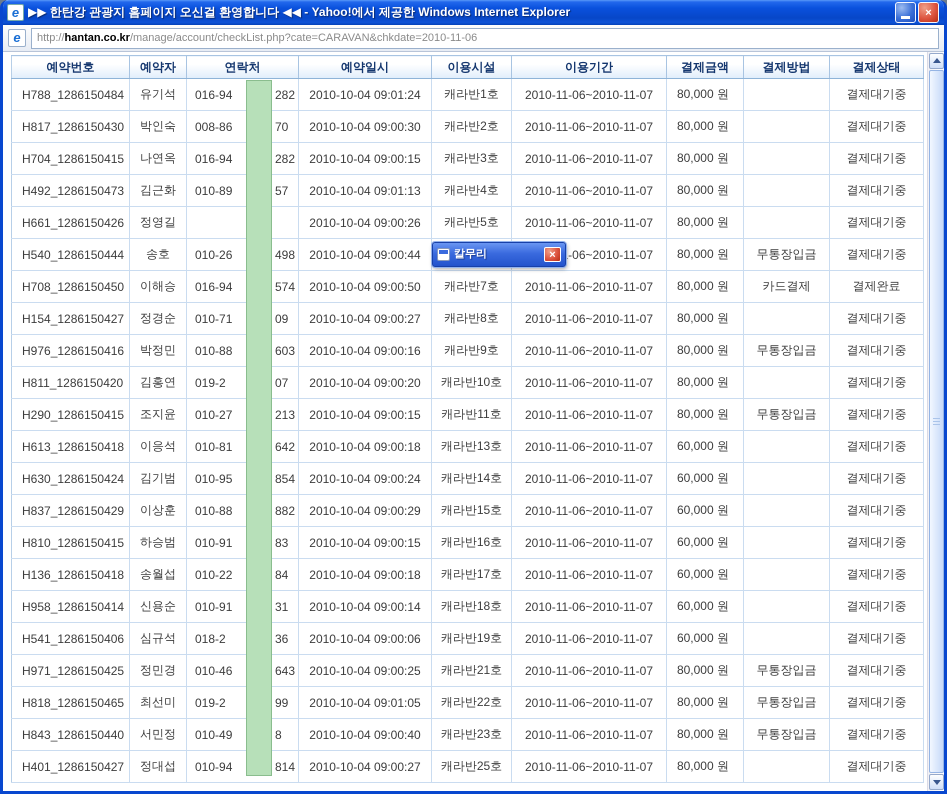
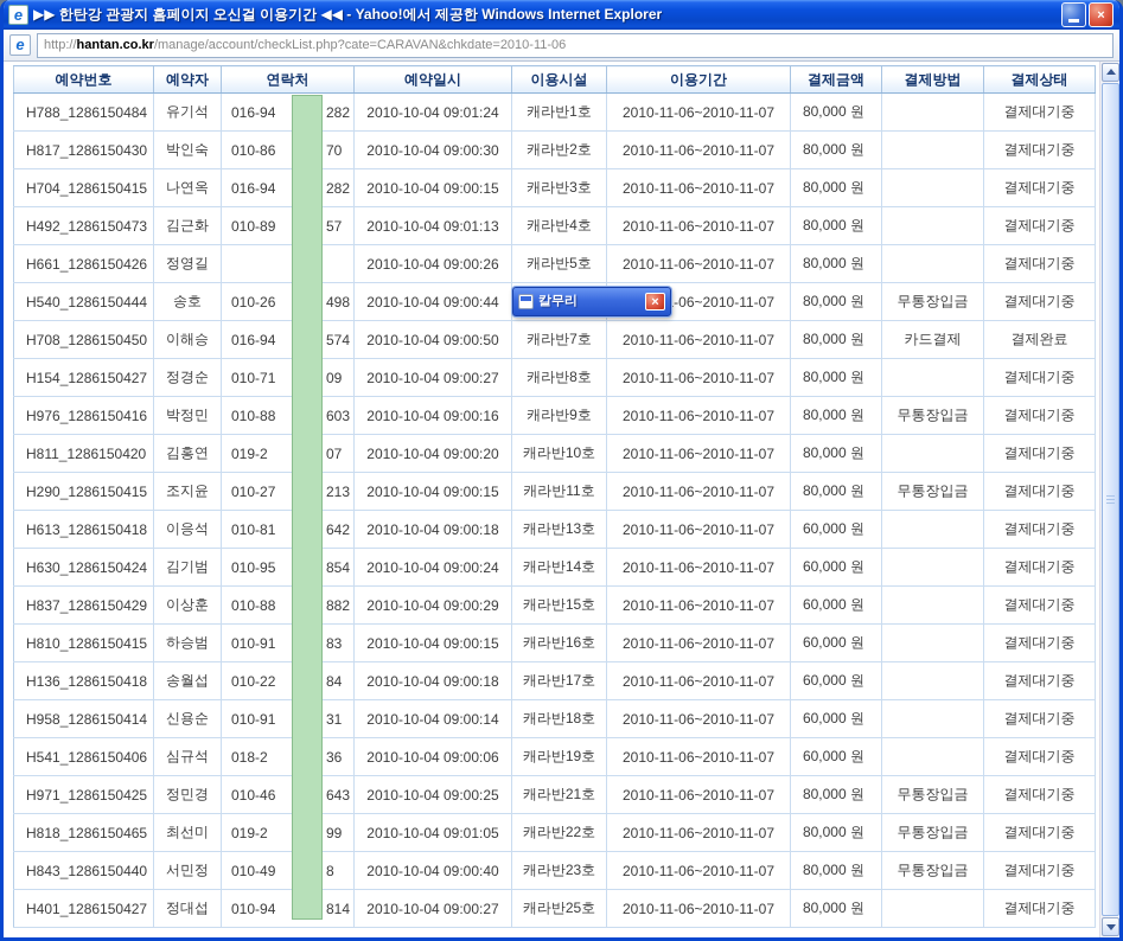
  e
- ▶▶ 한탄강 관광지 홈페이지 오신걸 환영합니다 ◀◀ - Yahoo!에서 제공한 Windows Internet Explorer
+ ▶▶ 한탄강 관광지 홈페이지 오신걸 이용기간 ◀◀ - Yahoo!에서 제공한 Windows Internet Explorer
  ×
  e
  http://
  hantan.co.kr
  /manage/account/checkList.php?cate=CARAVAN&chkdate=2010-11-06
  예약번호	예약자	연락처	예약일시	이용시설	이용기간	결제금액	결제방법	결제상태
  H788_1286150484	유기석	016-94 282	2010-10-04 09:01:24	캐라반1호	2010-11-06~2010-11-07	80,000 원		결제대기중
- H817_1286150430	박인숙	008-86 70	2010-10-04 09:00:30	캐라반2호	2010-11-06~2010-11-07	80,000 원		결제대기중
+ H817_1286150430	박인숙	010-86 70	2010-10-04 09:00:30	캐라반2호	2010-11-06~2010-11-07	80,000 원		결제대기중
  H704_1286150415	나연옥	016-94 282	2010-10-04 09:00:15	캐라반3호	2010-11-06~2010-11-07	80,000 원		결제대기중
  H492_1286150473	김근화	010-89 57	2010-10-04 09:01:13	캐라반4호	2010-11-06~2010-11-07	80,000 원		결제대기중
  H661_1286150426	정영길		2010-10-04 09:00:26	캐라반5호	2010-11-06~2010-11-07	80,000 원		결제대기중
  H540_1286150444	송호	010-26 498	2010-10-04 09:00:44		-06~2010-11-07	80,000 원	무통장입금	결제대기중
  H708_1286150450	이해승	016-94 574	2010-10-04 09:00:50	캐라반7호	2010-11-06~2010-11-07	80,000 원	카드결제	결제완료
  H154_1286150427	정경순	010-71 09	2010-10-04 09:00:27	캐라반8호	2010-11-06~2010-11-07	80,000 원		결제대기중
  H976_1286150416	박정민	010-88 603	2010-10-04 09:00:16	캐라반9호	2010-11-06~2010-11-07	80,000 원	무통장입금	결제대기중
  H811_1286150420	김홍연	019-2 07	2010-10-04 09:00:20	캐라반10호	2010-11-06~2010-11-07	80,000 원		결제대기중
  H290_1286150415	조지윤	010-27 213	2010-10-04 09:00:15	캐라반11호	2010-11-06~2010-11-07	80,000 원	무통장입금	결제대기중
  H613_1286150418	이응석	010-81 642	2010-10-04 09:00:18	캐라반13호	2010-11-06~2010-11-07	60,000 원		결제대기중
  H630_1286150424	김기범	010-95 854	2010-10-04 09:00:24	캐라반14호	2010-11-06~2010-11-07	60,000 원		결제대기중
  H837_1286150429	이상훈	010-88 882	2010-10-04 09:00:29	캐라반15호	2010-11-06~2010-11-07	60,000 원		결제대기중
  H810_1286150415	하승범	010-91 83	2010-10-04 09:00:15	캐라반16호	2010-11-06~2010-11-07	60,000 원		결제대기중
  H136_1286150418	송월섭	010-22 84	2010-10-04 09:00:18	캐라반17호	2010-11-06~2010-11-07	60,000 원		결제대기중
  H958_1286150414	신용순	010-91 31	2010-10-04 09:00:14	캐라반18호	2010-11-06~2010-11-07	60,000 원		결제대기중
  H541_1286150406	심규석	018-2 36	2010-10-04 09:00:06	캐라반19호	2010-11-06~2010-11-07	60,000 원		결제대기중
  H971_1286150425	정민경	010-46 643	2010-10-04 09:00:25	캐라반21호	2010-11-06~2010-11-07	80,000 원	무통장입금	결제대기중
  H818_1286150465	최선미	019-2 99	2010-10-04 09:01:05	캐라반22호	2010-11-06~2010-11-07	80,000 원	무통장입금	결제대기중
  H843_1286150440	서민정	010-49 8	2010-10-04 09:00:40	캐라반23호	2010-11-06~2010-11-07	80,000 원	무통장입금	결제대기중
  H401_1286150427	정대섭	010-94 814	2010-10-04 09:00:27	캐라반25호	2010-11-06~2010-11-07	80,000 원		결제대기중
  칼무리
  ×
